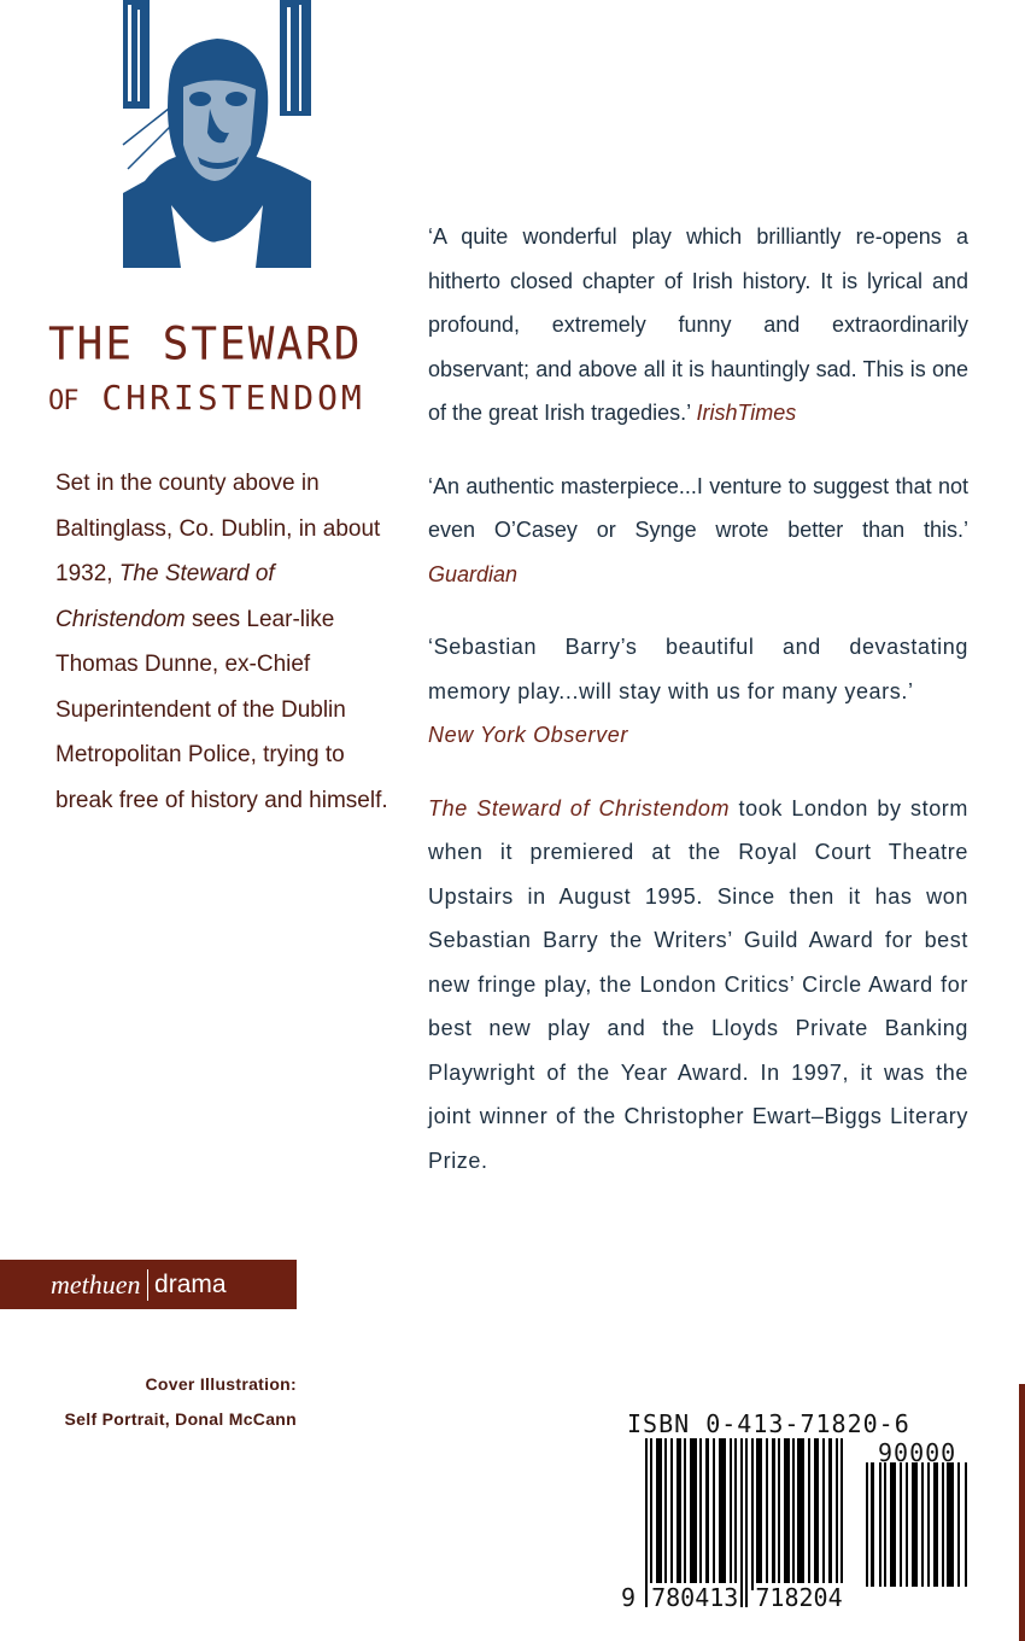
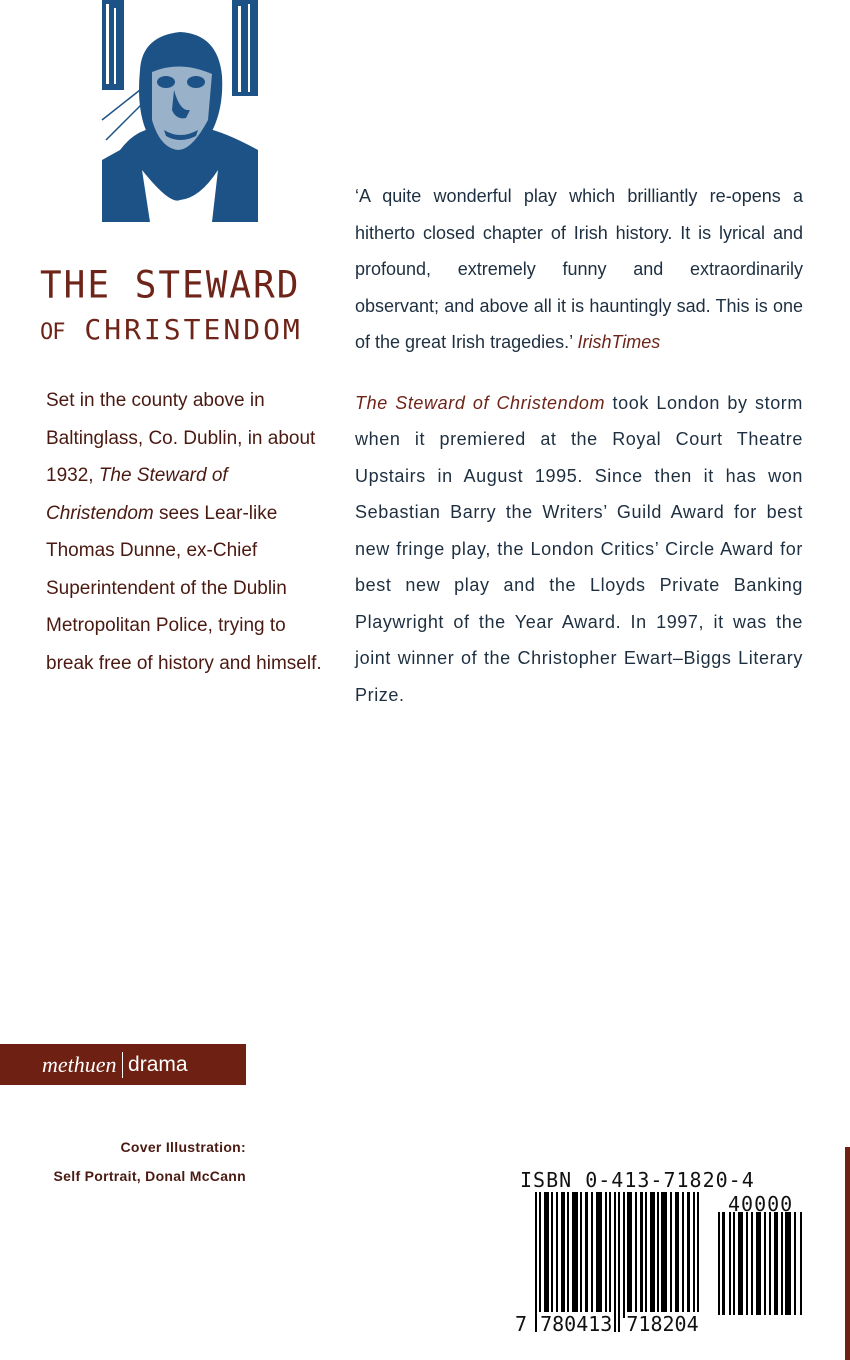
  THE STEWARD
  OF CHRISTENDOM
  Set in the county above in Baltinglass, Co. Dublin, in about 1932, The Steward of Christendom sees Lear-like Thomas Dunne, ex-Chief Superintendent of the Dublin Metropolitan Police, trying to break free of history and himself.
  ‘A quite wonderful play which brilliantly re-opens a hitherto closed chapter of Irish history. It is lyrical and profound, extremely funny and extraordinarily observant; and above all it is hauntingly sad. This is one of the great Irish tragedies.’ IrishTimes
- ‘An authentic masterpiece...I venture to suggest that not even O’Casey or Synge wrote better than this.’ Guardian
- ‘Sebastian Barry’s beautiful and devastating memory play...will stay with us for many years.’
- New York Observer
  The Steward of Christendom took London by storm when it premiered at the Royal Court Theatre Upstairs in August 1995. Since then it has won Sebastian Barry the Writers’ Guild Award for best new fringe play, the London Critics’ Circle Award for best new play and the Lloyds Private Banking Playwright of the Year Award. In 1997, it was the joint winner of the Christopher Ewart–Biggs Literary Prize.
  methuen
  drama
  Cover Illustration:
  Self Portrait, Donal McCann
- ISBN 0-413-71820-6
+ ISBN 0-413-71820-4
- 90000
+ 40000
- 9 780413 718204
+ 7 780413 718204
